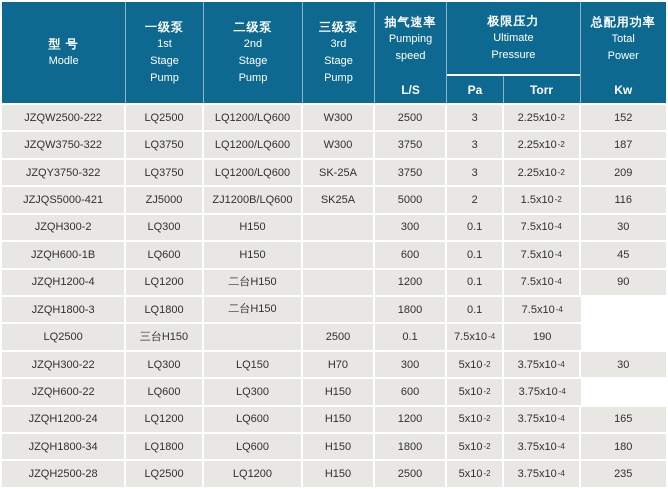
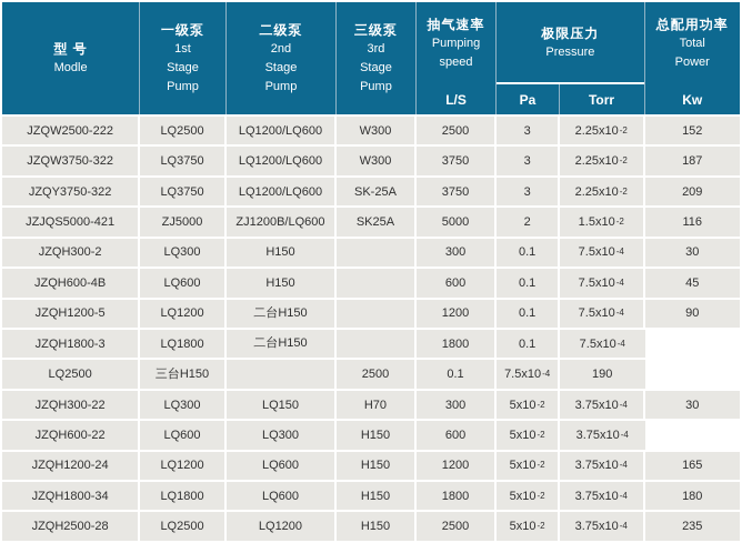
  型 号
  Modle
  一级泵
  1st
  Stage
  Pump
  二级泵
  2nd
  Stage
  Pump
  三级泵
  3rd
  Stage
  Pump
  抽气速率
  Pumping
  speed
  L/S
  极限压力
- Ultimate
  Pressure
  Pa
  Torr
  总配用功率
  Total
  Power
  Kw
  JZQW2500-222
  LQ2500
  LQ1200/LQ600
  W300
  2500
  3
  2.25x10
  -2
  152
  JZQW3750-322
  LQ3750
  LQ1200/LQ600
  W300
  3750
  3
  2.25x10
  -2
  187
  JZQY3750-322
  LQ3750
  LQ1200/LQ600
  SK-25A
  3750
  3
  2.25x10
  -2
  209
  JZJQS5000-421
  ZJ5000
  ZJ1200B/LQ600
  SK25A
  5000
  2
  1.5x10
  -2
  116
  JZQH300-2
  LQ300
  H150
  300
  0.1
  7.5x10
  -4
  30
- JZQH600-1B
+ JZQH600-4B
  LQ600
  H150
  600
  0.1
  7.5x10
  -4
  45
- JZQH1200-4
+ JZQH1200-5
  LQ1200
  二台H150
  1200
  0.1
  7.5x10
  -4
  90
  JZQH1800-3
  LQ1800
  二台H150
  1800
  0.1
  7.5x10
  -4
  LQ2500
  三台H150
  2500
  0.1
  7.5x10
  -4
  190
  JZQH300-22
  LQ300
  LQ150
  H70
  300
  5x10
  -2
  3.75x10
  -4
  30
  JZQH600-22
  LQ600
  LQ300
  H150
  600
  5x10
  -2
  3.75x10
  -4
  JZQH1200-24
  LQ1200
  LQ600
  H150
  1200
  5x10
  -2
  3.75x10
  -4
  165
  JZQH1800-34
  LQ1800
  LQ600
  H150
  1800
  5x10
  -2
  3.75x10
  -4
  180
  JZQH2500-28
  LQ2500
  LQ1200
  H150
  2500
  5x10
  -2
  3.75x10
  -4
  235
